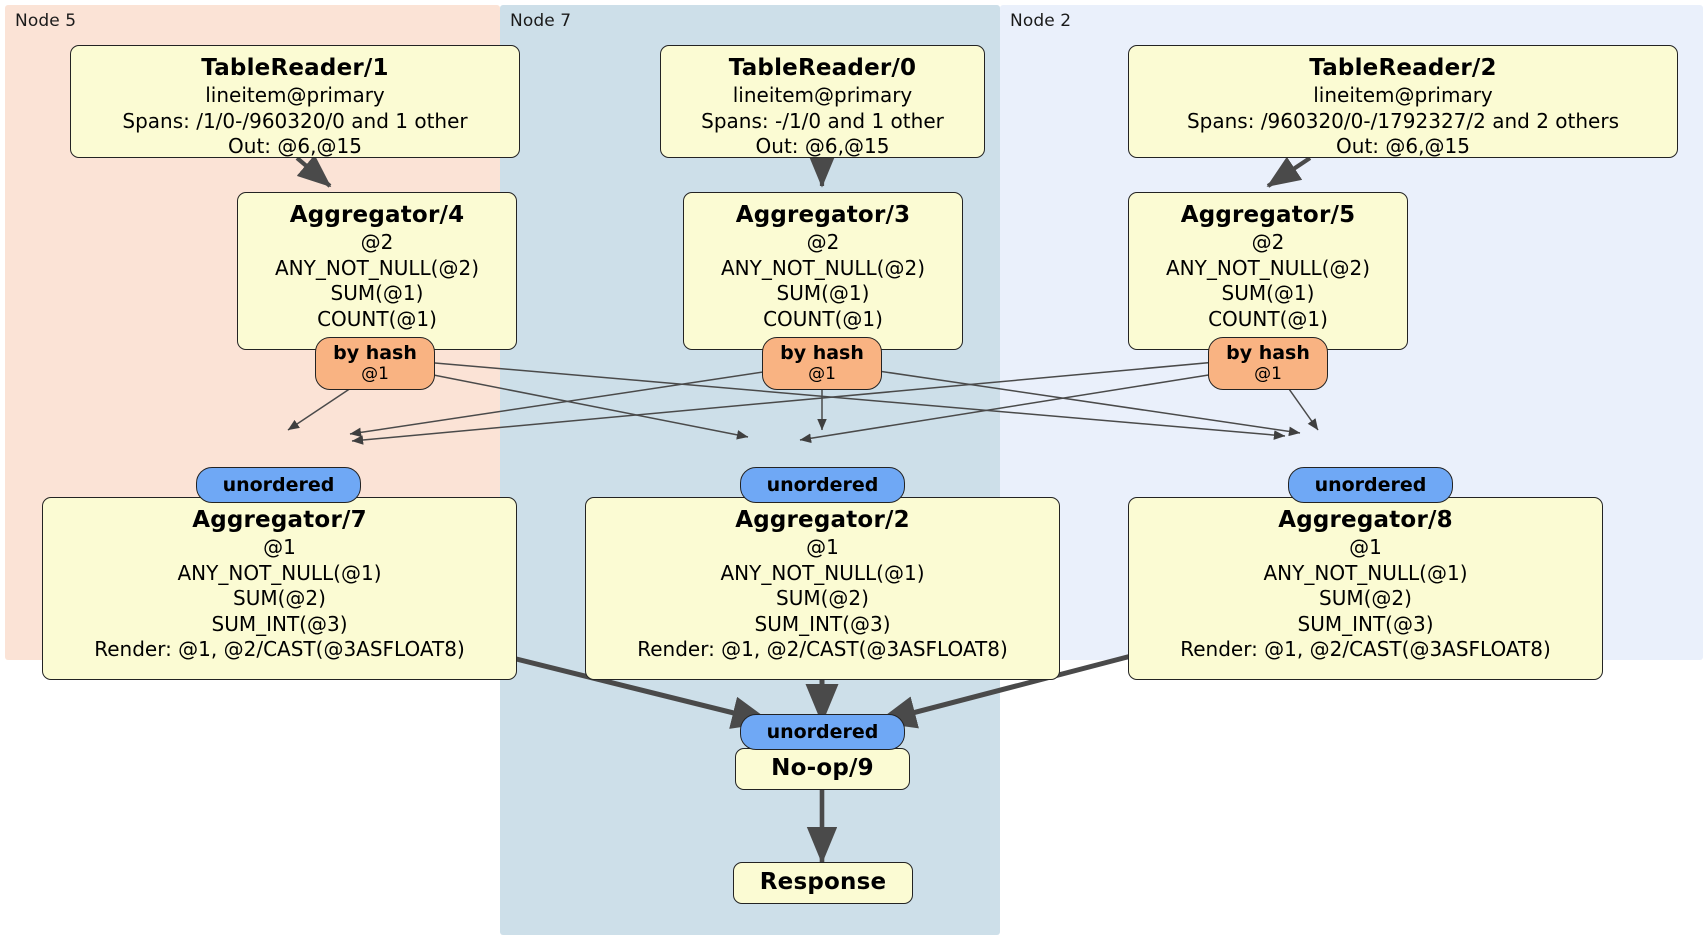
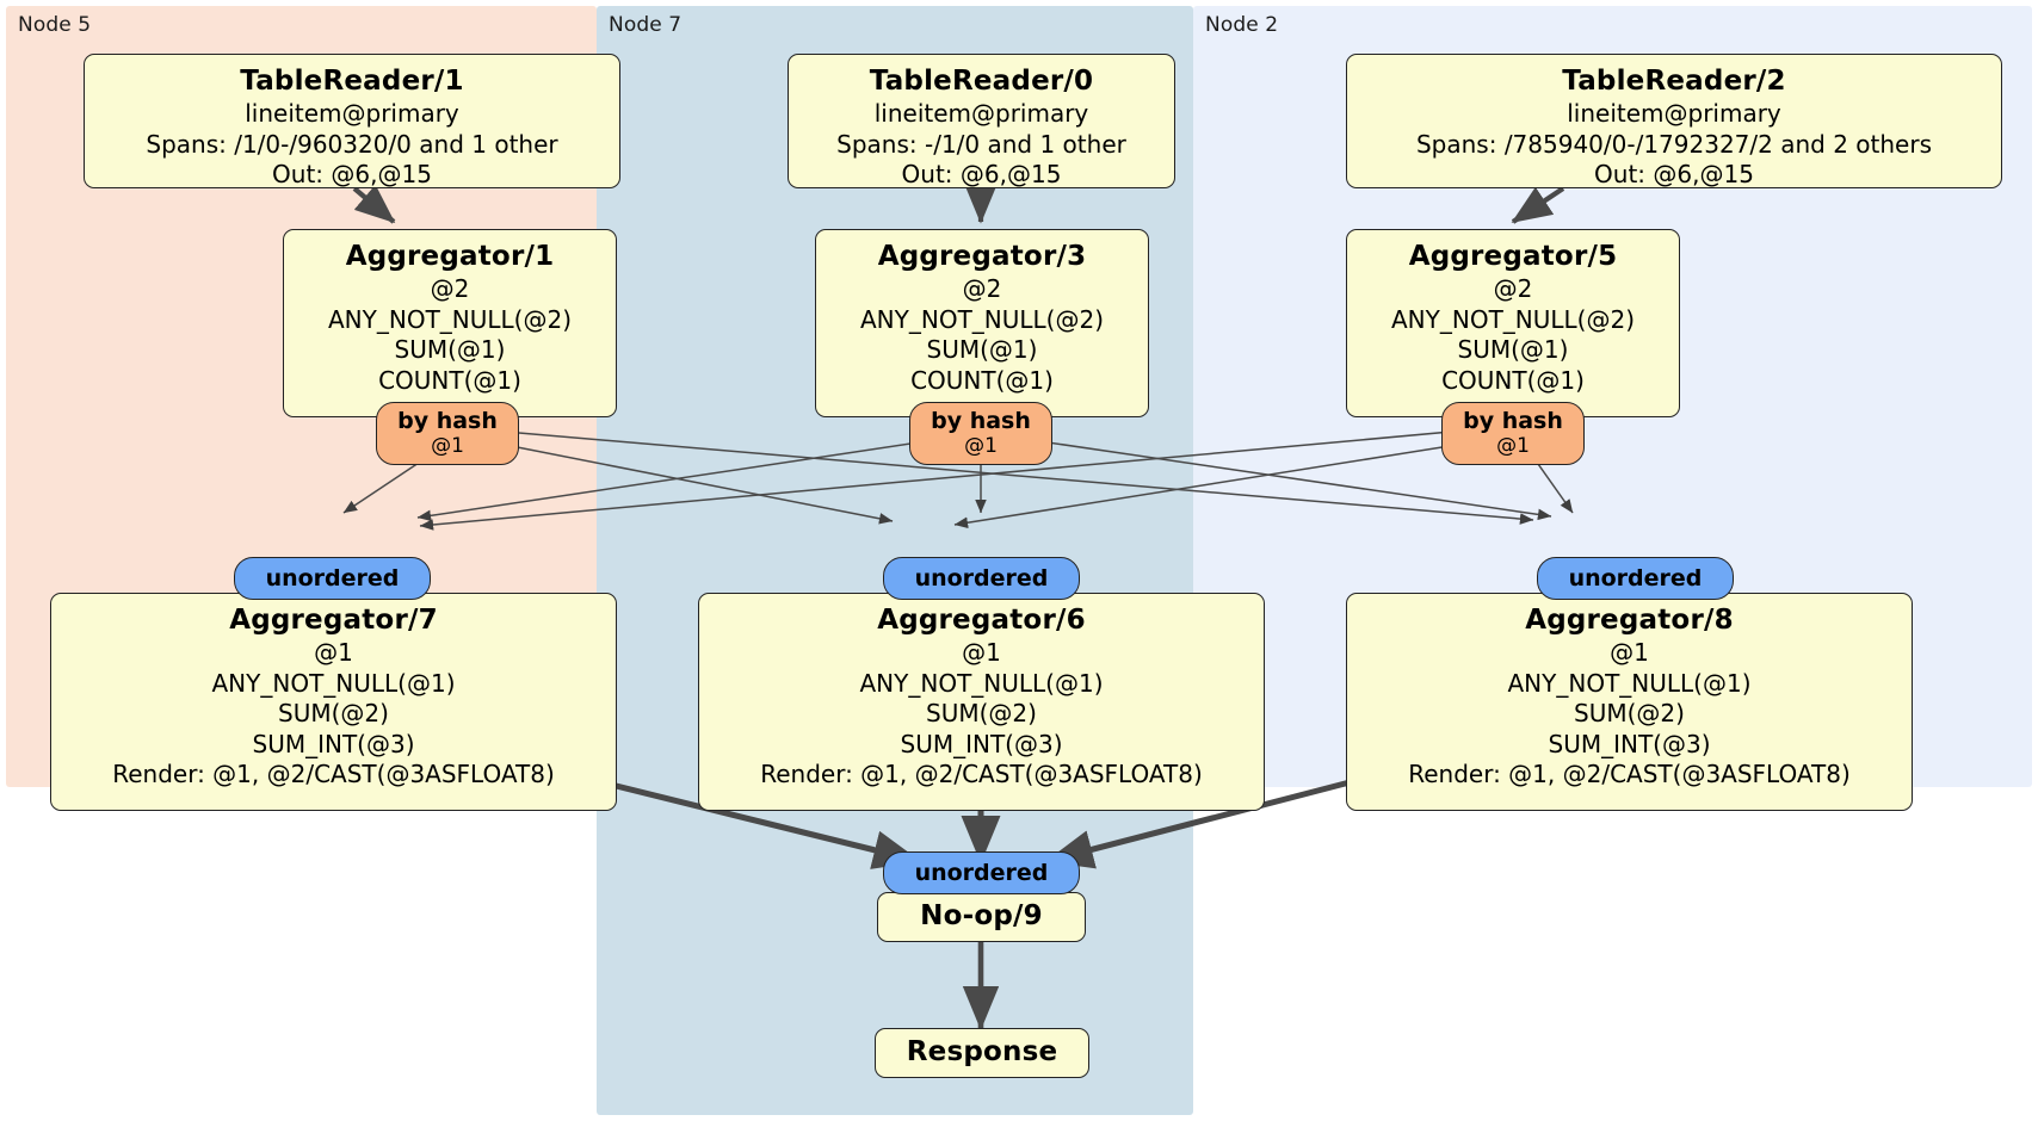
  Node 5
  Node 7
  Node 2
  TableReader/1
  lineitem@primary
  Spans: /1/0-/960320/0 and 1 other
  Out: @6,@15
  TableReader/0
  lineitem@primary
  Spans: -/1/0 and 1 other
  Out: @6,@15
  TableReader/2
  lineitem@primary
- Spans: /960320/0-/1792327/2 and 2 others
+ Spans: /785940/0-/1792327/2 and 2 others
  Out: @6,@15
- Aggregator/4
+ Aggregator/1
  @2
  ANY_NOT_NULL(@2)
  SUM(@1)
  COUNT(@1)
  Aggregator/3
  @2
  ANY_NOT_NULL(@2)
  SUM(@1)
  COUNT(@1)
  Aggregator/5
  @2
  ANY_NOT_NULL(@2)
  SUM(@1)
  COUNT(@1)
  by hash
  @1
  by hash
  @1
  by hash
  @1
  unordered
  unordered
  unordered
  Aggregator/7
  @1
  ANY_NOT_NULL(@1)
  SUM(@2)
  SUM_INT(@3)
  Render: @1, @2/CAST(@3ASFLOAT8)
- Aggregator/2
+ Aggregator/6
  @1
  ANY_NOT_NULL(@1)
  SUM(@2)
  SUM_INT(@3)
  Render: @1, @2/CAST(@3ASFLOAT8)
  Aggregator/8
  @1
  ANY_NOT_NULL(@1)
  SUM(@2)
  SUM_INT(@3)
  Render: @1, @2/CAST(@3ASFLOAT8)
  unordered
  No-op/9
  Response
